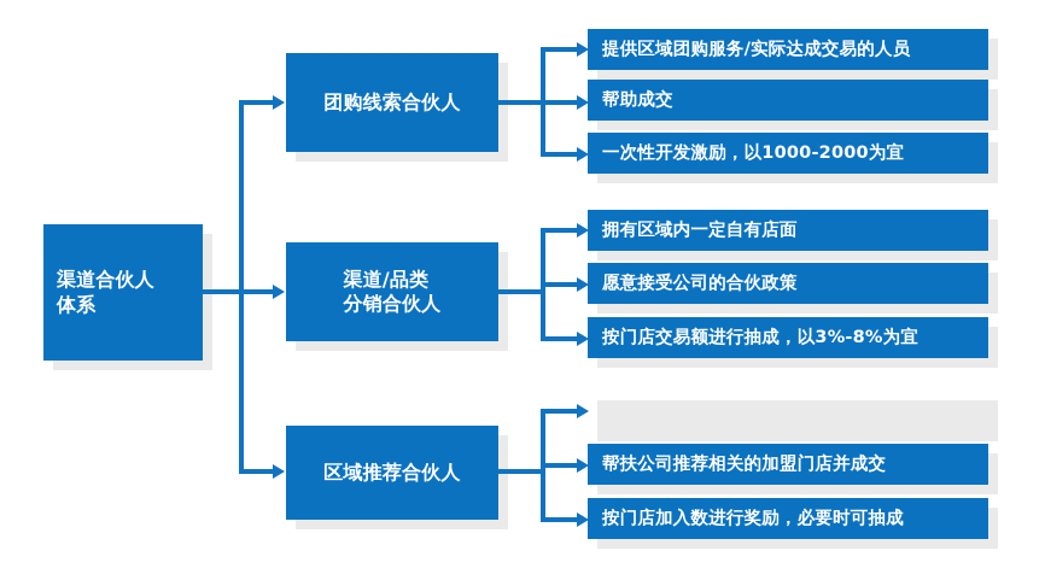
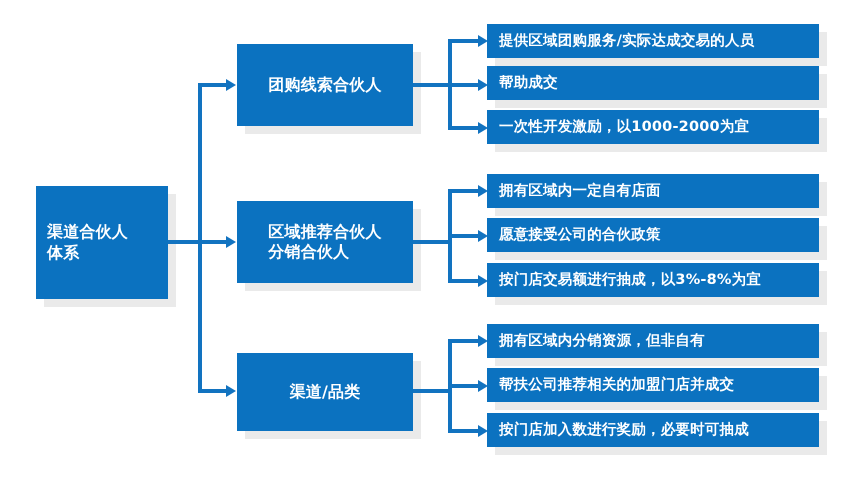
  渠道合伙人
  体系
  团购线索合伙人
  提供区域团购服务/实际达成交易的人员
  帮助成交
  一次性开发激励，以1000-2000为宜
- 渠道/品类
+ 区域推荐合伙人
  分销合伙人
  拥有区域内一定自有店面
  愿意接受公司的合伙政策
  按门店交易额进行抽成，以3%-8%为宜
- 区域推荐合伙人
+ 渠道/品类
+ 拥有区域内分销资源，但非自有
  帮扶公司推荐相关的加盟门店并成交
  按门店加入数进行奖励，必要时可抽成
